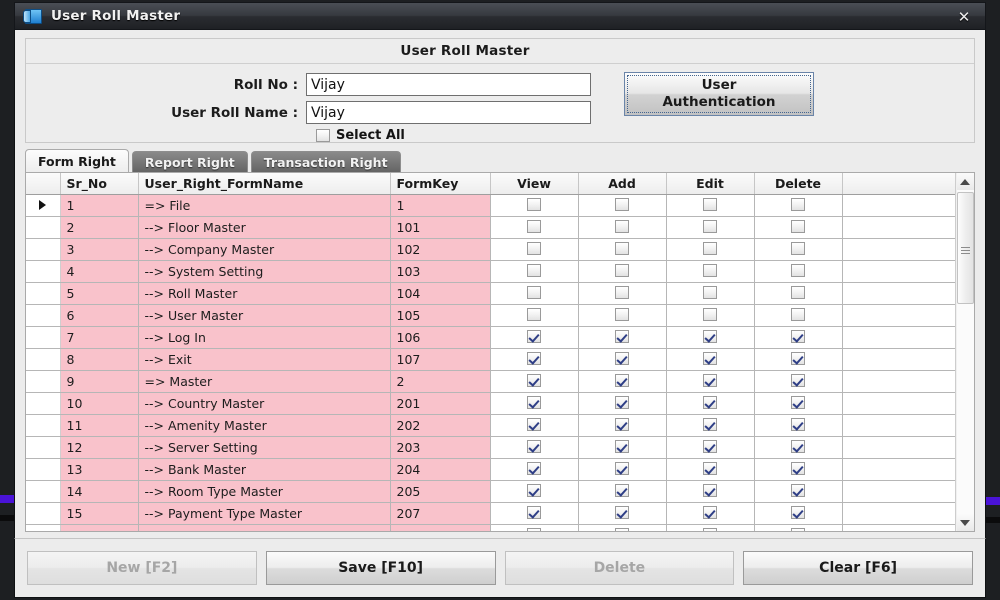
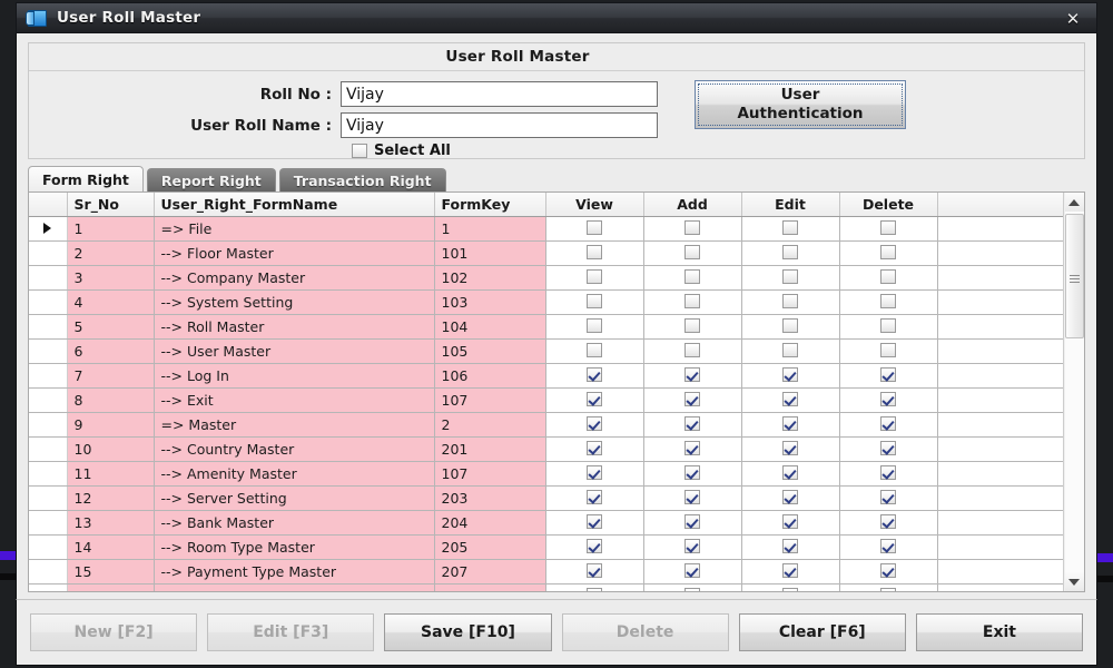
  User Roll Master
  ✕
  User Roll Master
  Roll No :
  Vijay
  User Roll Name :
  Vijay
  Select All
  User
  Authentication
  Form Right
  Report Right
  Transaction Right
  	Sr_No	User_Right_FormName	FormKey	View	Add	Edit	Delete
  	1	=> File	1
  	2	--> Floor Master	101
  	3	--> Company Master	102
  	4	--> System Setting	103
  	5	--> Roll Master	104
  	6	--> User Master	105
  	7	--> Log In	106
  	8	--> Exit	107
  	9	=> Master	2
  	10	--> Country Master	201
- 	11	--> Amenity Master	202
+ 	11	--> Amenity Master	107
  	12	--> Server Setting	203
  	13	--> Bank Master	204
  	14	--> Room Type Master	205
  	15	--> Payment Type Master	207
  New [F2]
+ Edit [F3]
  Save [F10]
  Delete
  Clear [F6]
+ Exit
